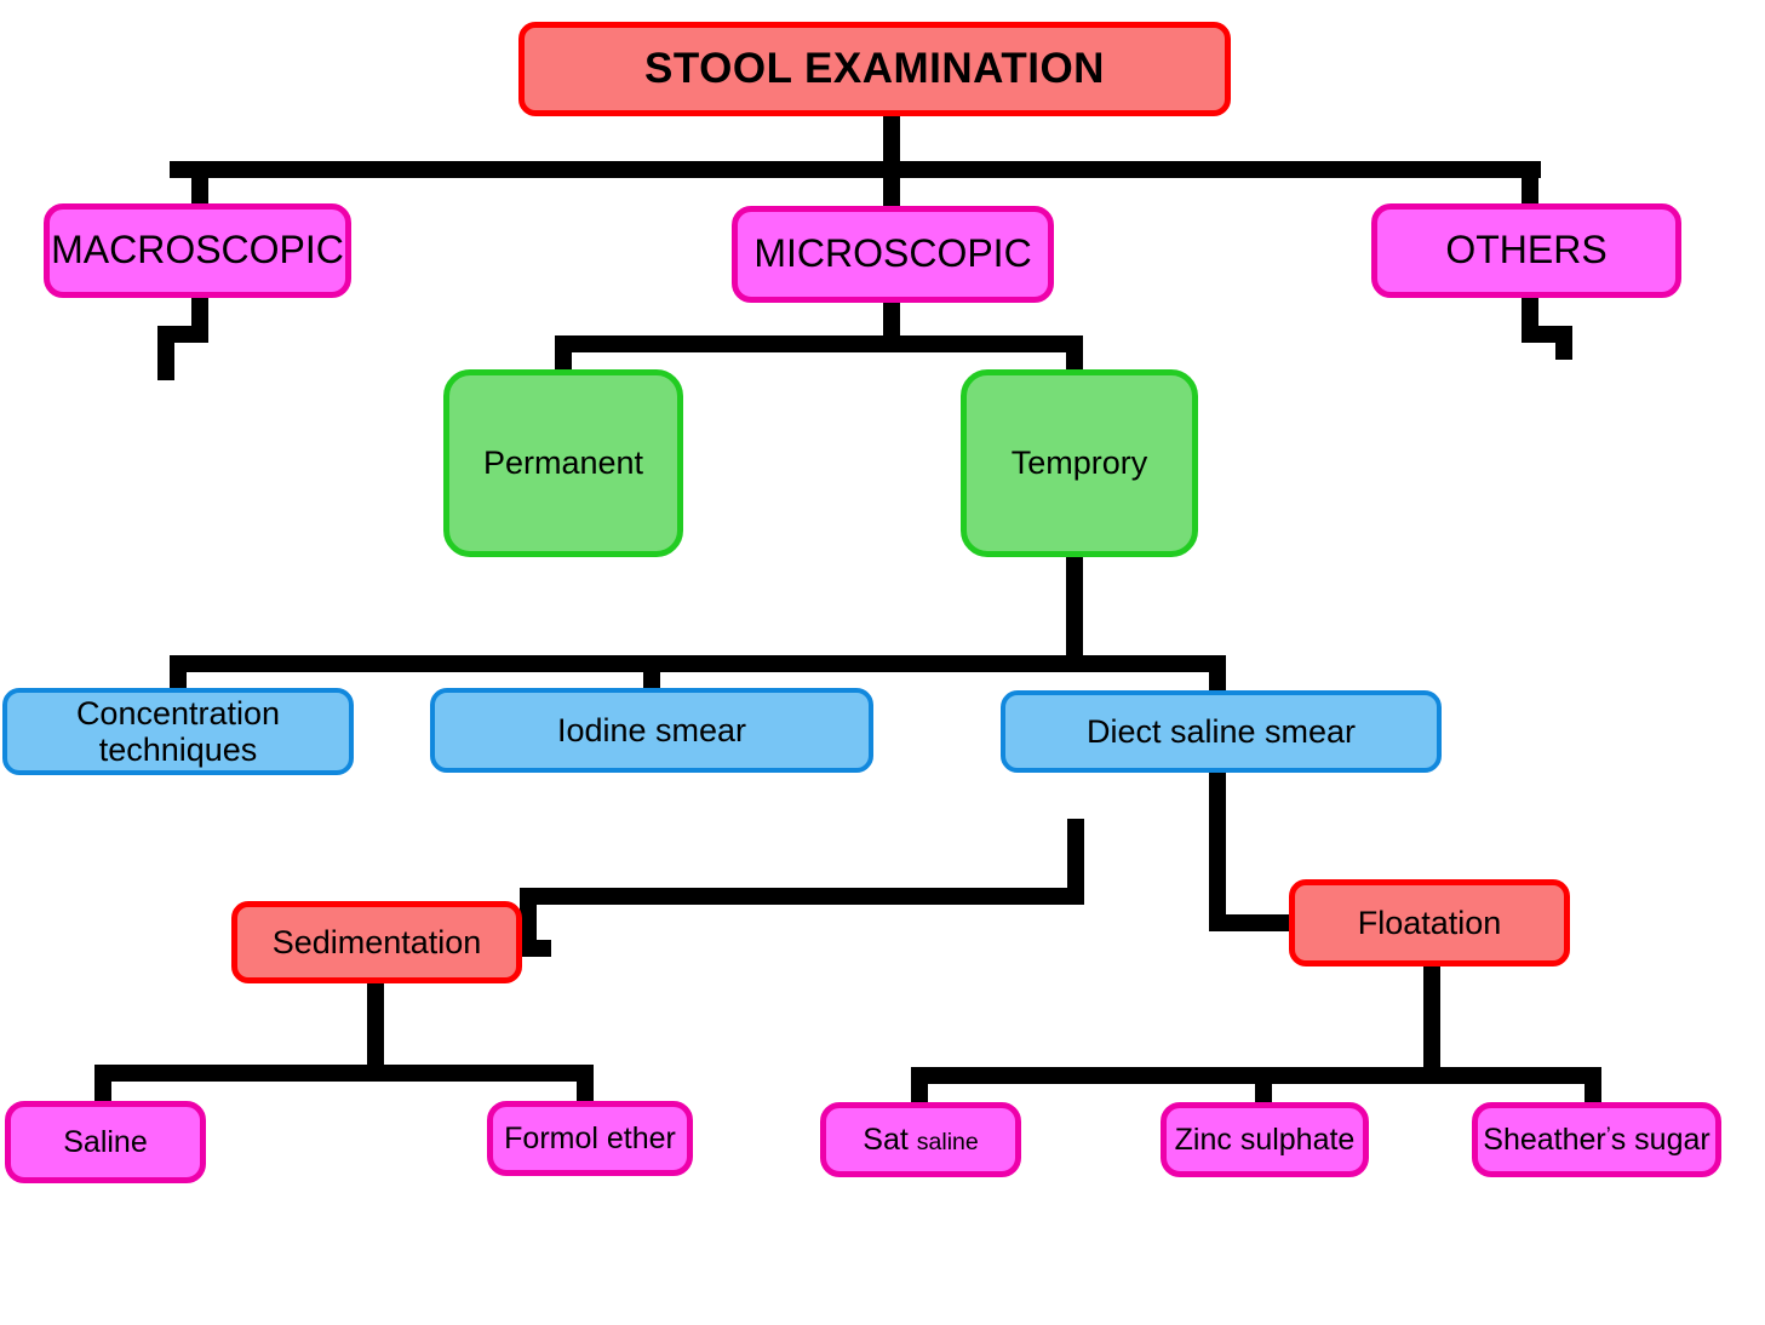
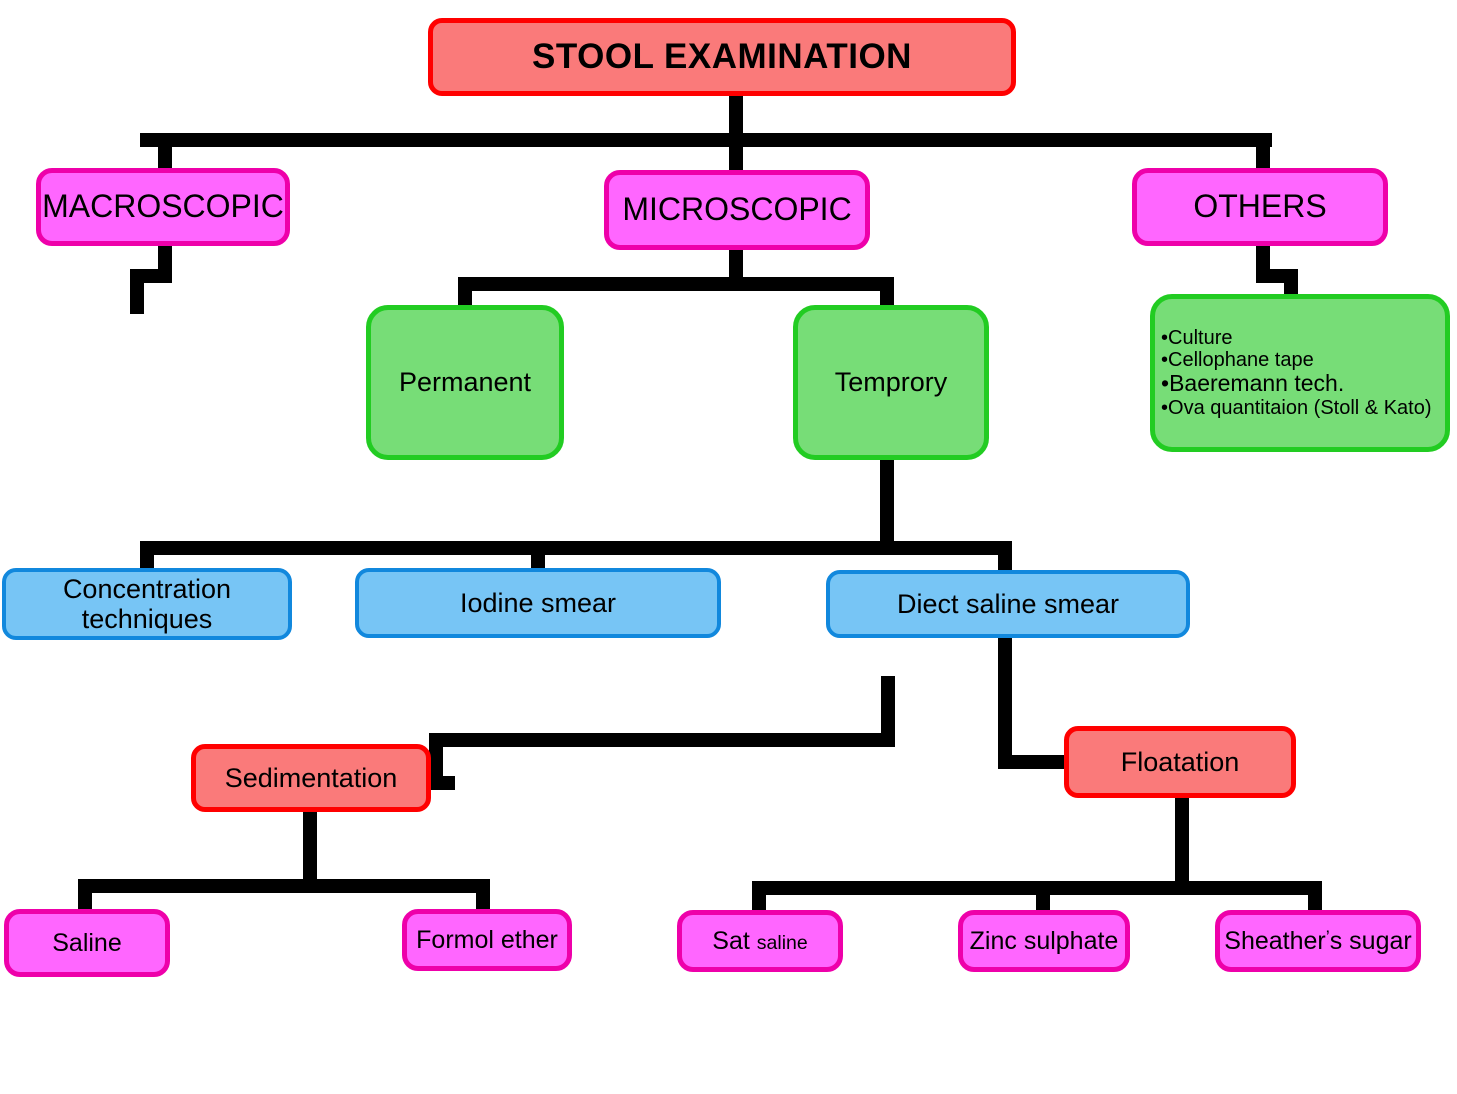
  STOOL EXAMINATION
  MACROSCOPIC
  MICROSCOPIC
  OTHERS
  Permanent
  Temprory
+ •Culture
+ •Cellophane tape
+ •Baeremann tech.
+ •Ova quantitaion (Stoll & Kato)
  Concentration techniques
  Iodine smear
  Diect saline smear
  Sedimentation
  Floatation
  Saline
  Formol ether
  Sat saline
  Zinc sulphate
  Sheather’s sugar
